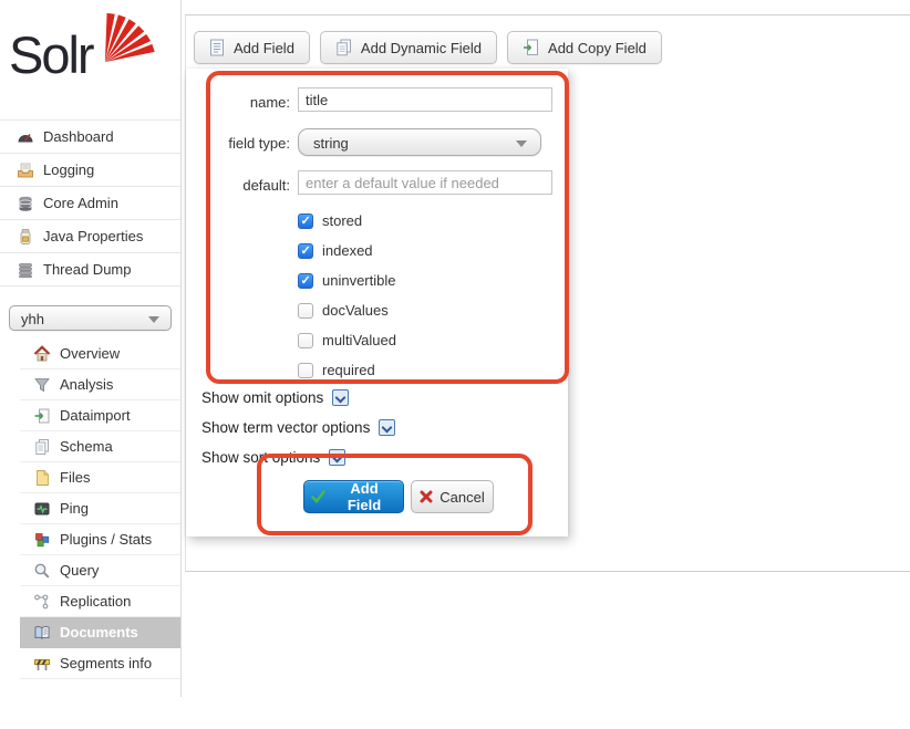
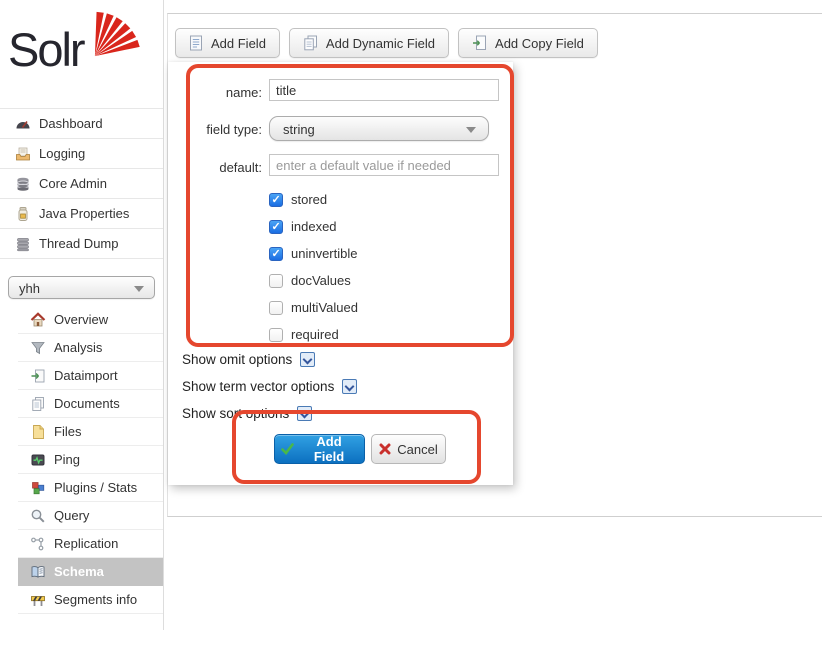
  Solr
  Dashboard
  Logging
  Core Admin
  Java Properties
  Thread Dump
  yhh
  Overview
  Analysis
  Dataimport
- Schema
+ Documents
  Files
  Ping
  Plugins / Stats
  Query
  Replication
- Documents
+ Schema
  Segments info
  Add Field
  Add Dynamic Field
  Add Copy Field
  name:
  title
  field type:
  string
  default:
  enter a default value if needed
  stored
  indexed
  uninvertible
  docValues
  multiValued
  required
  Show omit options
  Show term vector options
  Show sort options
  Add Field
  Cancel
